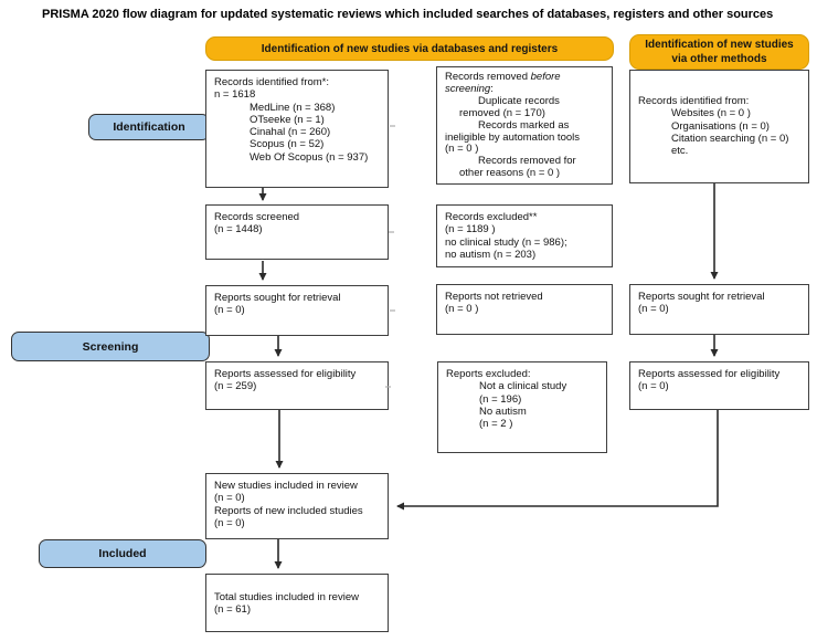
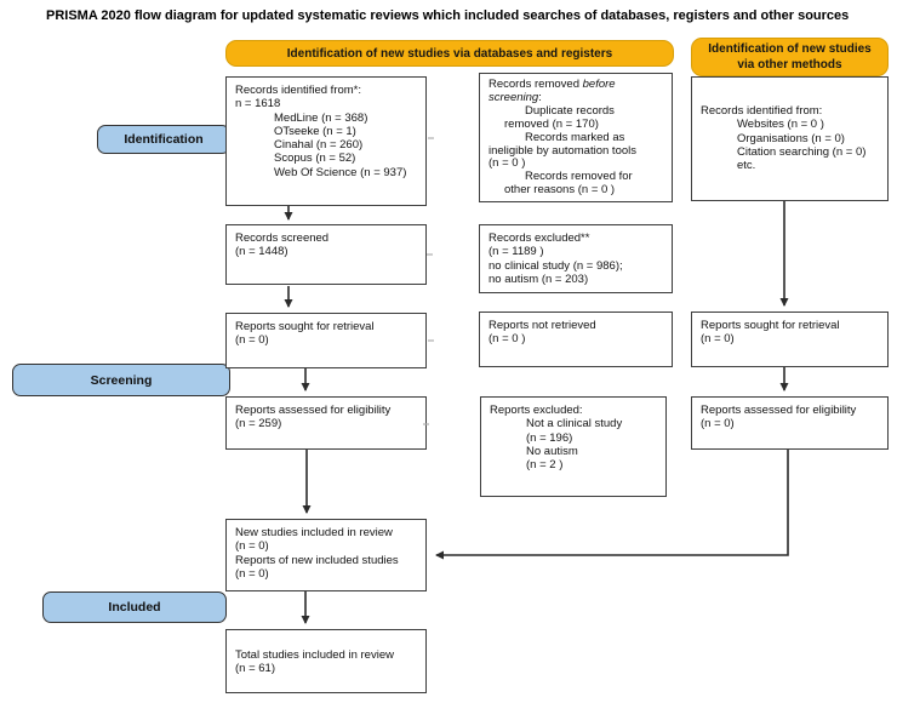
  PRISMA 2020 flow diagram for updated systematic reviews which included searches of databases, registers and other sources
  Identification of new studies via databases and registers
  Identification of new studies
  via other methods
  Identification
  Screening
  Included
  Records identified from*:
  n = 1618
  MedLine (n = 368)
  OTseeke (n = 1)
  Cinahal (n = 260)
  Scopus (n = 52)
- Web Of Scopus (n = 937)
+ Web Of Science (n = 937)
  Records screened
  (n = 1448)
  Reports sought for retrieval
  (n = 0)
  Reports assessed for eligibility
  (n = 259)
  New studies included in review
  (n = 0)
  Reports of new included studies
  (n = 0)
  Total studies included in review
  (n = 61)
  Records removed before
  screening:
  Duplicate records
  removed (n = 170)
  Records marked as
  ineligible by automation tools
  (n = 0 )
  Records removed for
  other reasons (n = 0 )
  Records excluded**
  (n = 1189 )
  no clinical study (n = 986);
  no autism (n = 203)
  Reports not retrieved
  (n = 0 )
  Reports excluded:
  Not a clinical study
  (n = 196)
  No autism
  (n = 2 )
  Records identified from:
  Websites (n = 0 )
  Organisations (n = 0)
  Citation searching (n = 0)
  etc.
  Reports sought for retrieval
  (n = 0)
  Reports assessed for eligibility
  (n = 0)
